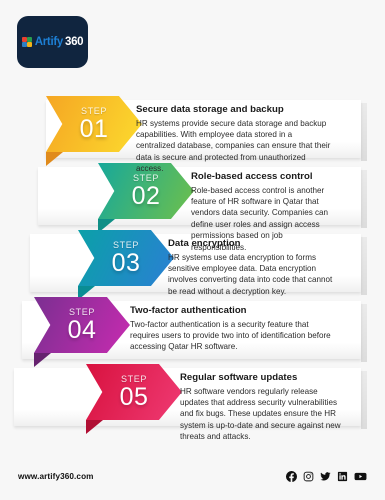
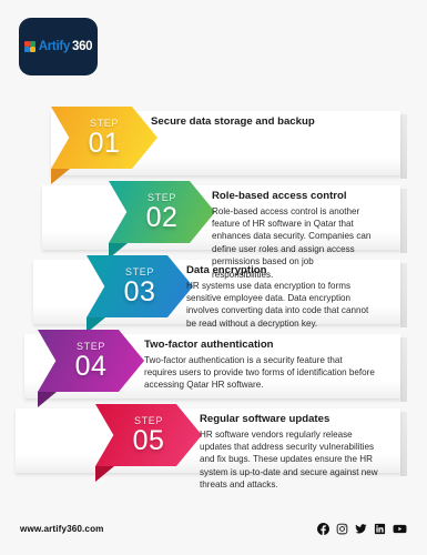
  Artify
  360
  STEP
  01
  Secure data storage and backup
- HR systems provide secure data storage and backup capabilities. With employee data stored in a centralized database, companies can ensure that their data is secure and protected from unauthorized access.
  STEP
  02
  Role-based access control
- Role-based access control is another feature of HR software in Qatar that vendors data security. Companies can define user roles and assign access permissions based on job responsibilities.
+ Role-based access control is another feature of HR software in Qatar that enhances data security. Companies can define user roles and assign access permissions based on job responsibilities.
  STEP
  03
  Data encryption
  HR systems use data encryption to forms sensitive employee data. Data encryption involves converting data into code that cannot be read without a decryption key.
  STEP
  04
  Two-factor authentication
- Two-factor authentication is a security feature that requires users to provide two into of identification before accessing Qatar HR software.
+ Two-factor authentication is a security feature that requires users to provide two forms of identification before accessing Qatar HR software.
  STEP
  05
  Regular software updates
  HR software vendors regularly release updates that address security vulnerabilities and fix bugs. These updates ensure the HR system is up-to-date and secure against new threats and attacks.
  www.artify360.com
